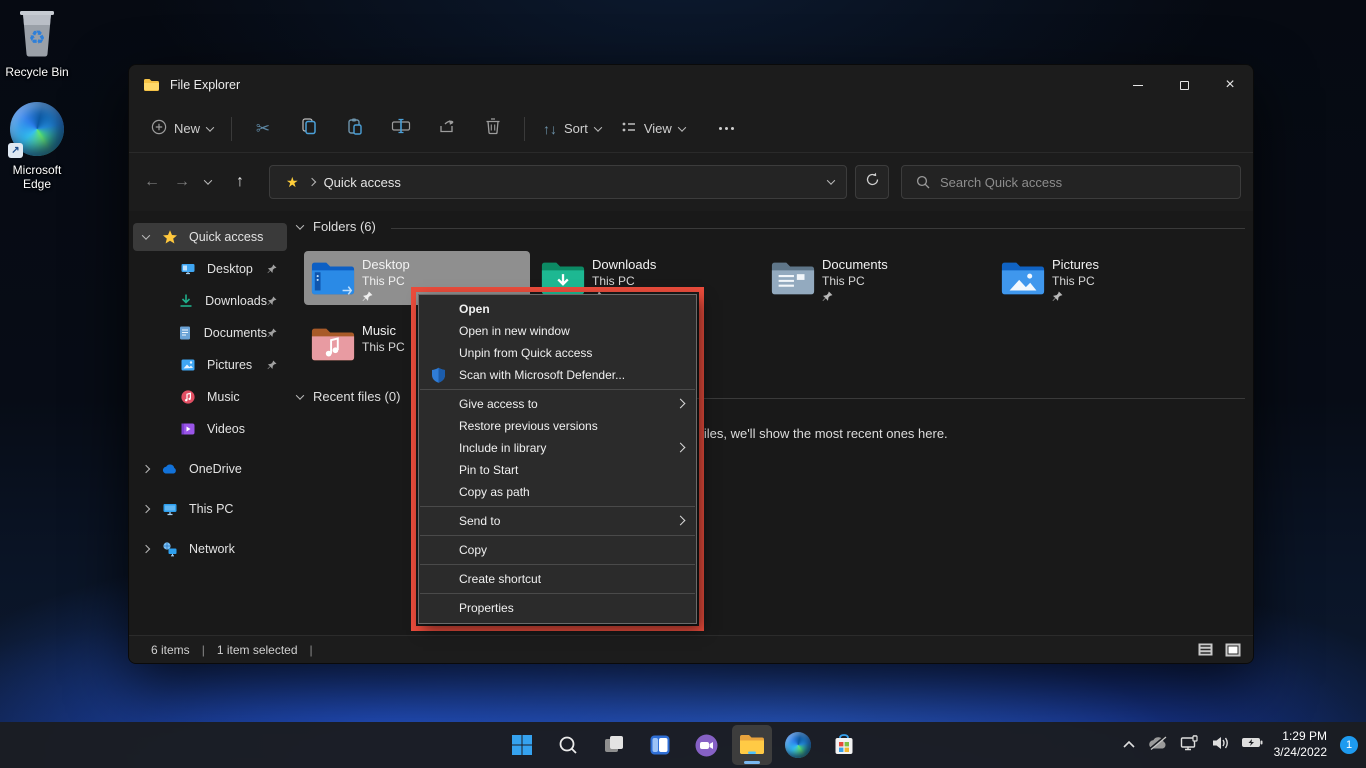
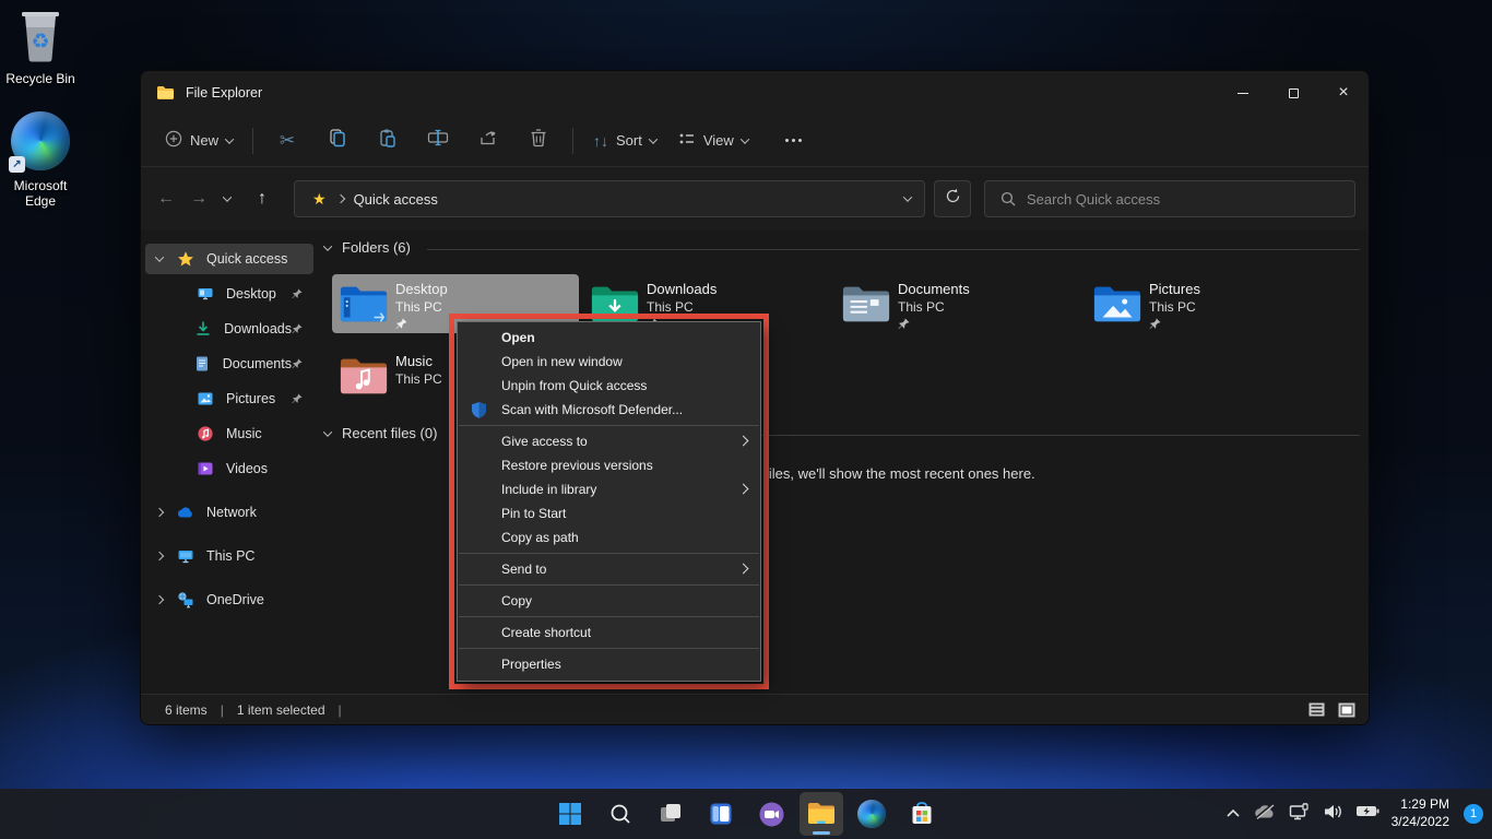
  ♻
  Recycle Bin
  ↗
  Microsoft Edge
  File Explorer
  ×
  New
  ✂
  ↑↓
  Sort
  View
  ←
  →
  ↑
  ★
  Quick access
  Search Quick access
  Quick access
  Desktop
  Downloads
  Documents
  Pictures
  Music
  Videos
- OneDrive
+ Network
  This PC
- Network
+ OneDrive
  Folders (6)
  Desktop
  This PC
  Downloads
  This PC
  Documents
  This PC
  Pictures
  This PC
  Music
  This PC
  Recent files (0)
  6 items
  |
  1 item selected
  |
  Open
  Open in new window
  Unpin from Quick access
  Scan with Microsoft Defender...
  Give access to
  Restore previous versions
  Include in library
  Pin to Start
  Copy as path
  Send to
  Copy
  Create shortcut
  Properties
  1:29 PM
  3/24/2022
  1
